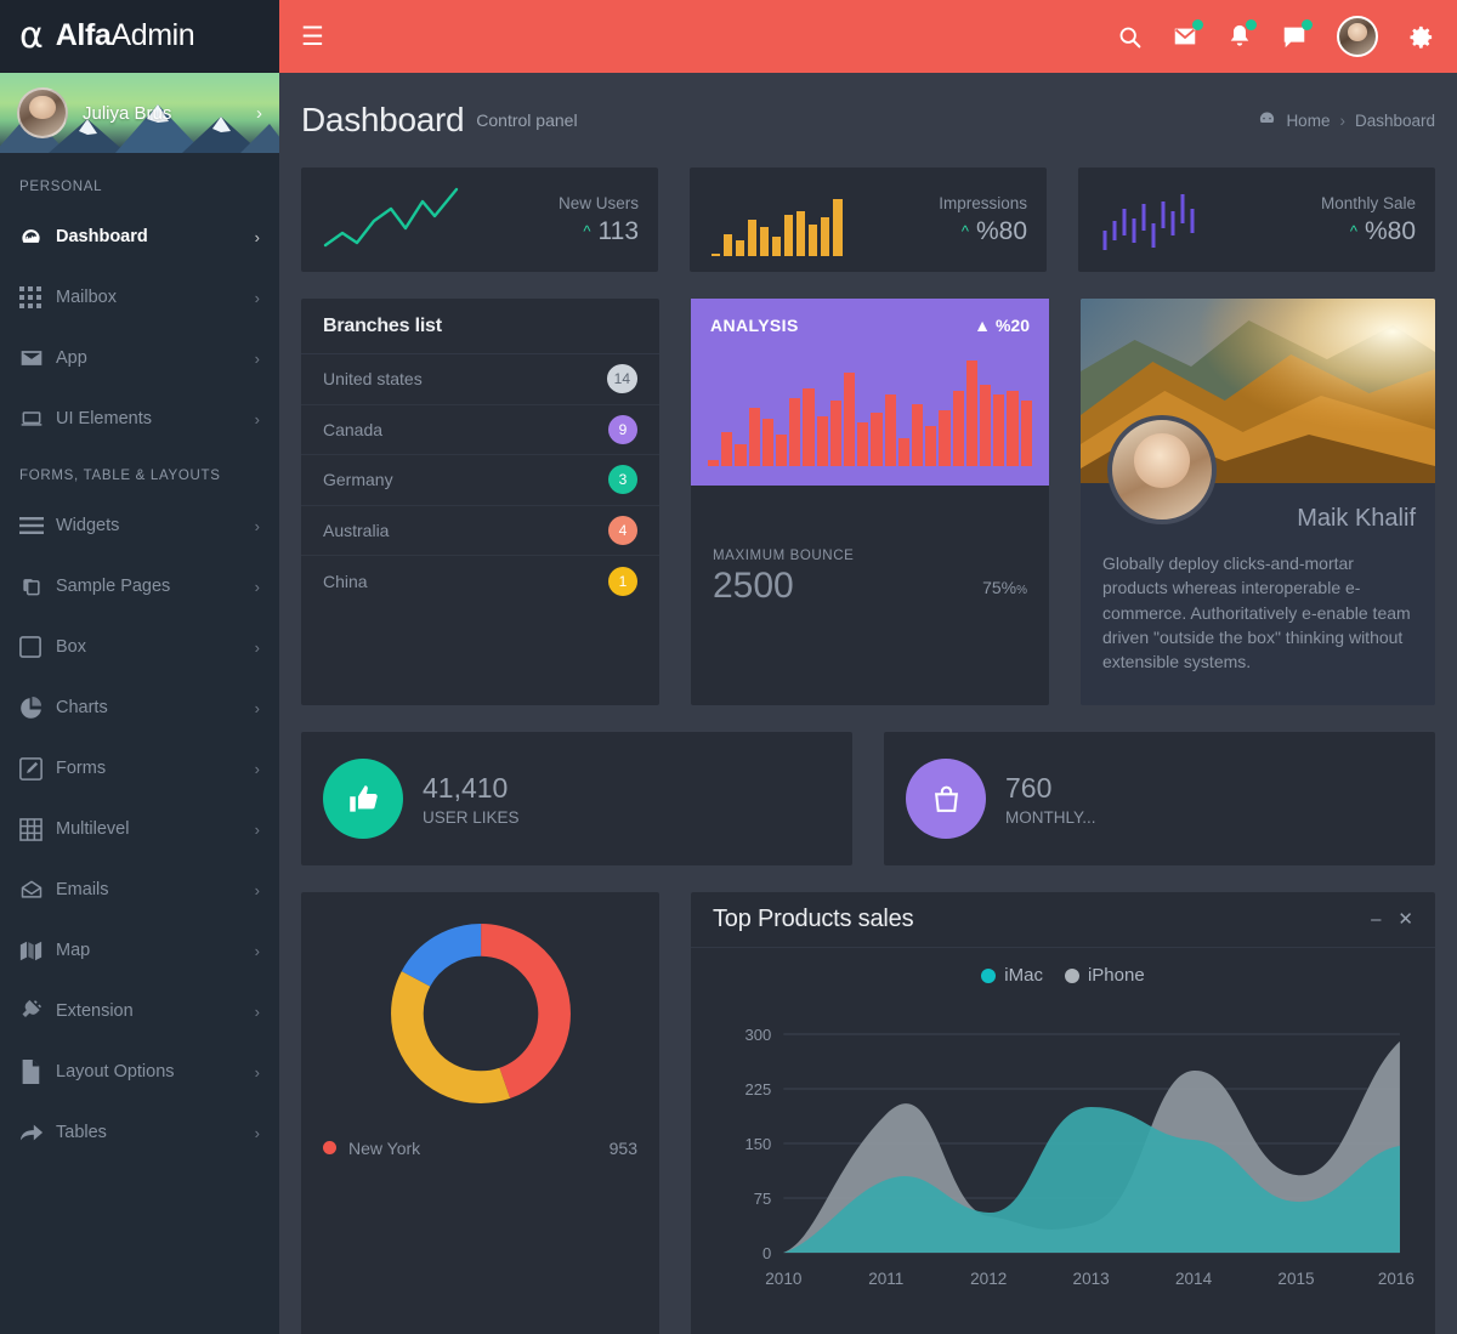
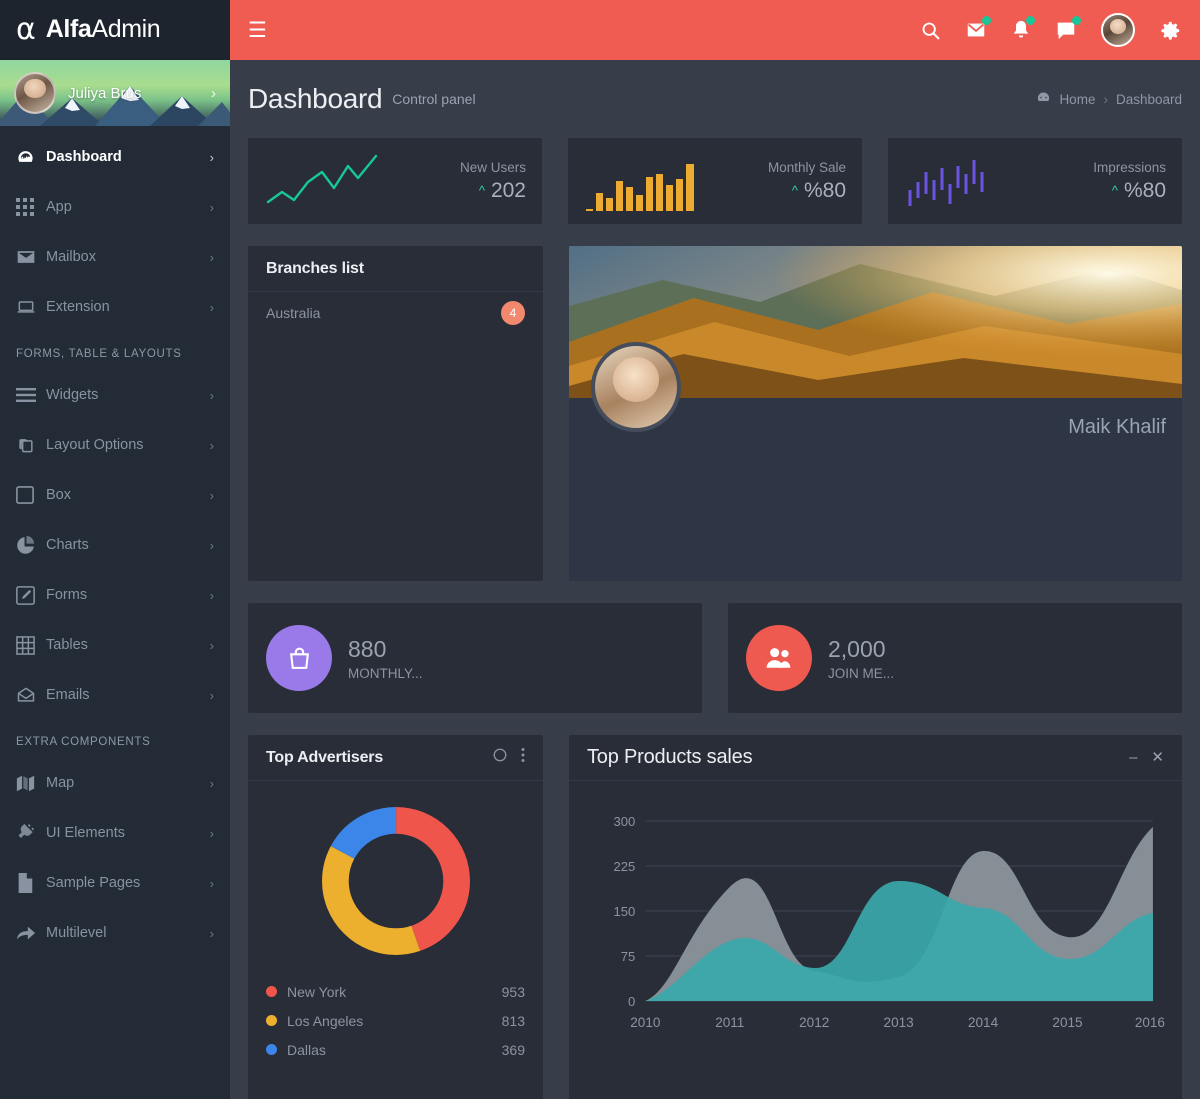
  α
  AlfaAdmin
  Juliya Brus
  ›
- PERSONAL
  Dashboard
  ›
- Mailbox
+ App
  ›
- App
+ Mailbox
  ›
- UI Elements
+ Extension
  ›
  FORMS, TABLE & LAYOUTS
  Widgets
  ›
- Sample Pages
+ Layout Options
  ›
  Box
  ›
  Charts
  ›
  Forms
  ›
- Multilevel
+ Tables
  ›
  Emails
  ›
+ EXTRA COMPONENTS
  Map
  ›
- Extension
+ UI Elements
  ›
- Layout Options
+ Sample Pages
  ›
- Tables
+ Multilevel
  ›
  ☰
  Dashboard
  Control panel
  Home
  ›
  Dashboard
  New Users
  ^
- 113
+ 202
- Impressions
+ Monthly Sale
  ^
  %80
- Monthly Sale
+ Impressions
  ^
  %80
  Branches list
- United states
- 14
- Canada
- 9
- Germany
- 3
  Australia
  4
- China
- 1
- ANALYSIS
- ▲
- %20
- MAXIMUM BOUNCE
- 2500
- 75%%
  Maik Khalif
- Globally deploy clicks-and-mortar products whereas interoperable e-commerce. Authoritatively e-enable team driven "outside the box" thinking without extensible systems.
- 41,410
- USER LIKES
- 760
+ 880
  MONTHLY...
+ 2,000
+ JOIN ME...
+ Top Advertisers
  New York
  953
+ Los Angeles
+ 813
+ Dallas
+ 369
  Top Products sales
  –
  ✕
- iMac
- iPhone
  300
  225
  150
  75
  0
  2010
  2011
  2012
  2013
  2014
  2015
  2016
